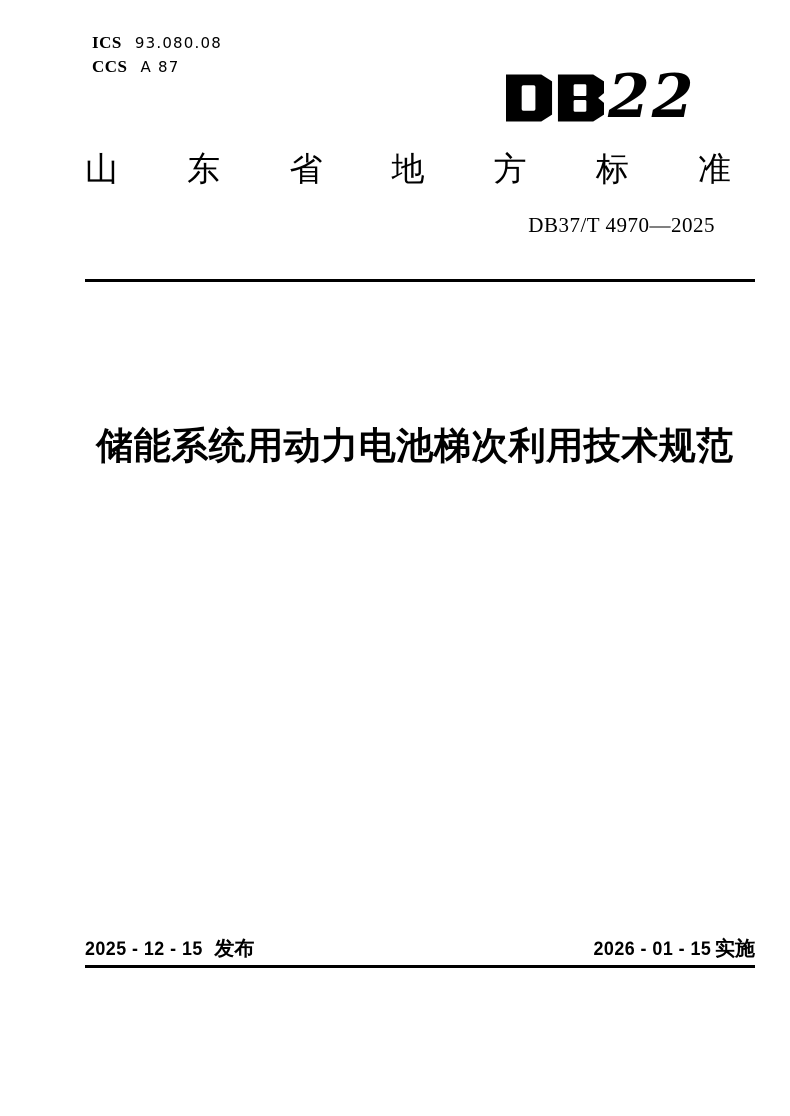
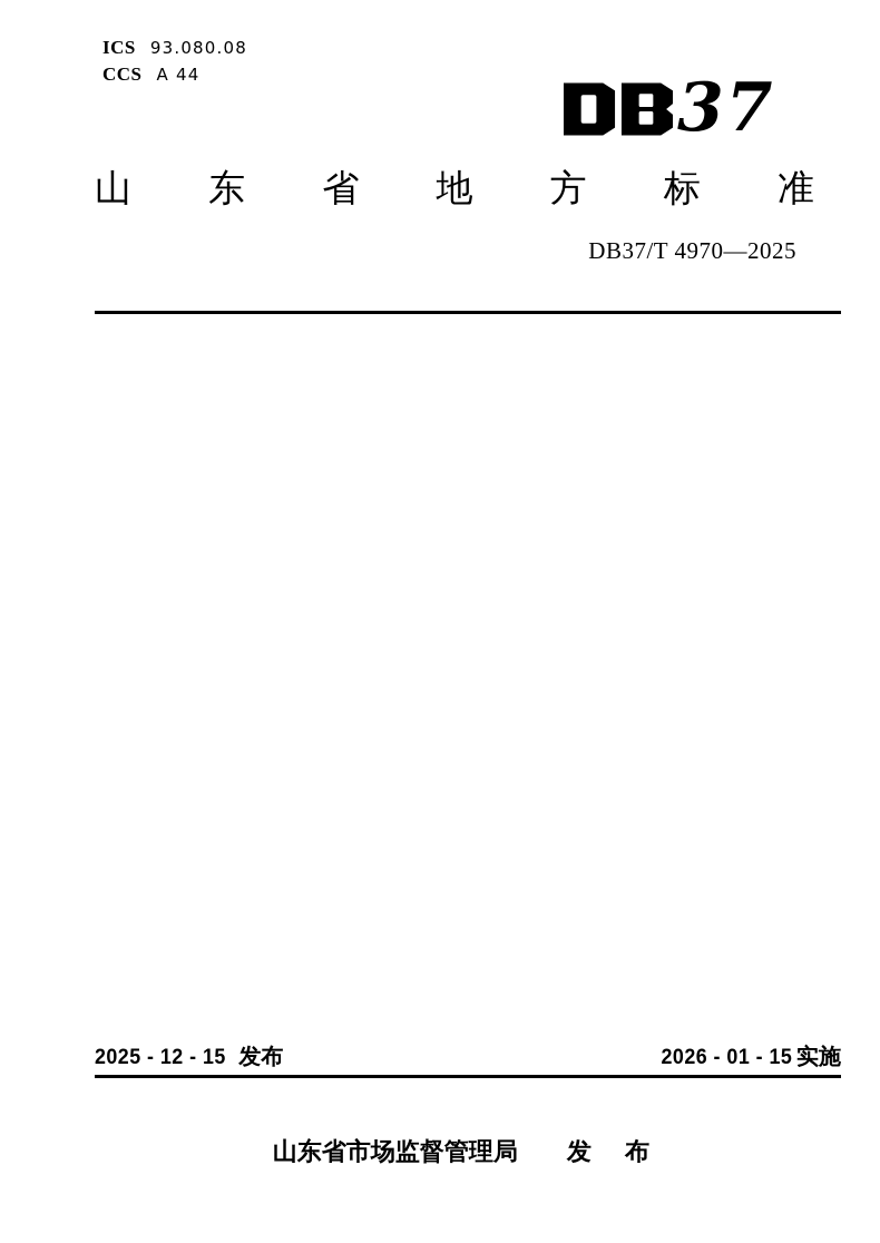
  ICS
  93.080.08
  CCS
- A 87
+ A 44
- 22
+ 37
  山东省地方标准
  DB37/T 4970—2025
- 储能系统用动力电池梯次利用技术规范
  2025 - 12 - 15
  发布
  2026 - 01 - 15
  实施
+ 山东省市场监督管理局 发 布
